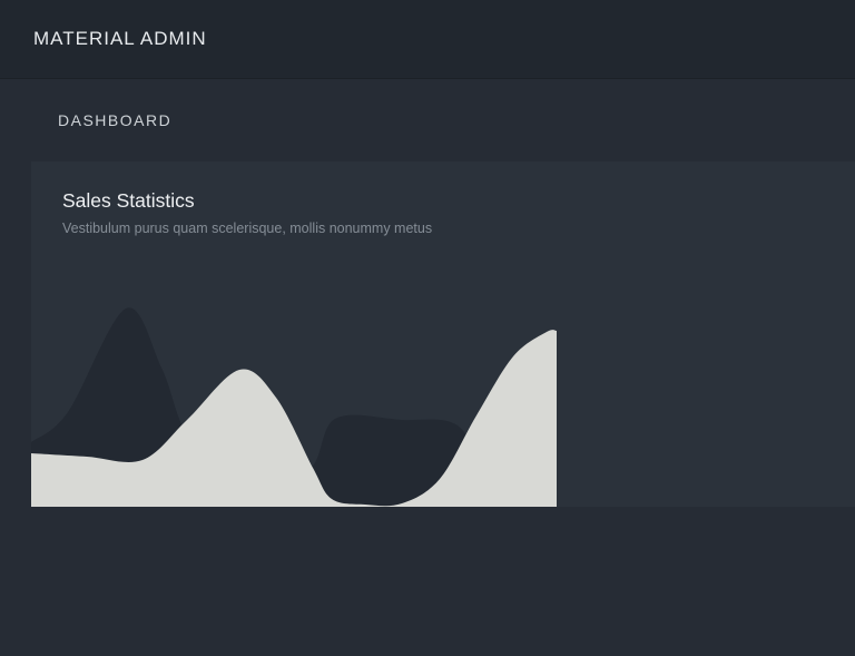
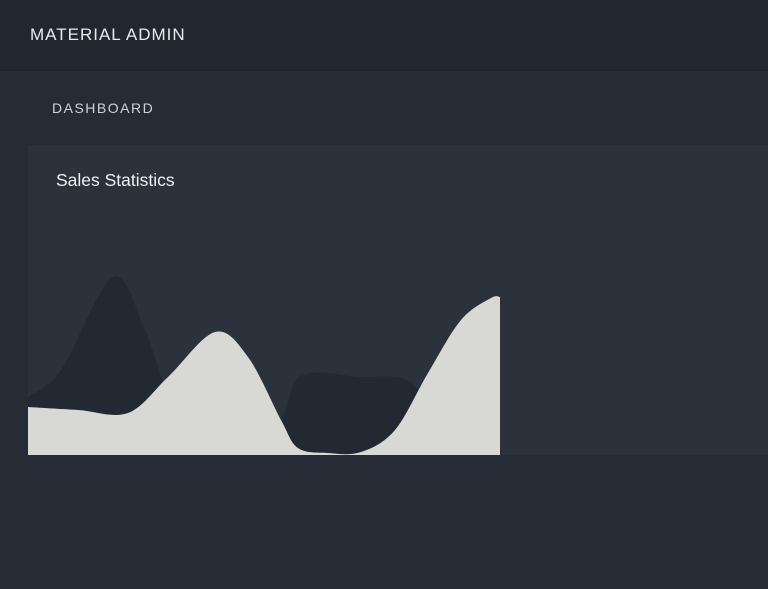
  MATERIAL ADMIN
  DASHBOARD
  Sales Statistics
- Vestibulum purus quam scelerisque, mollis nonummy metus
